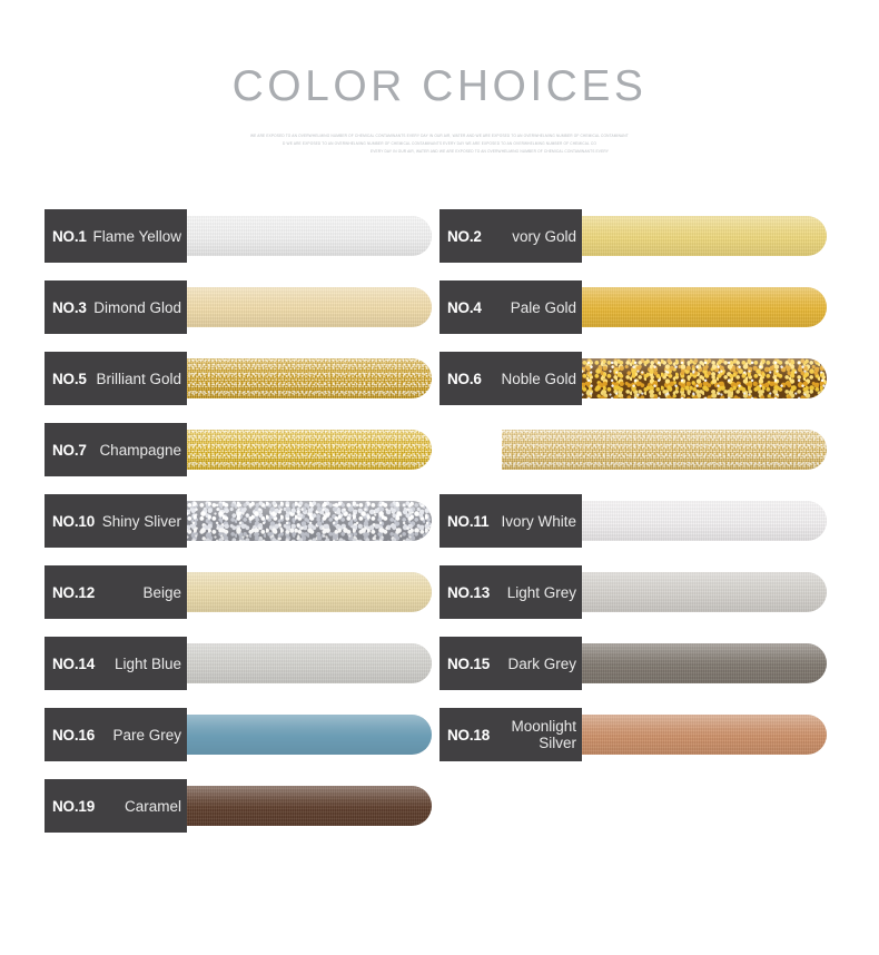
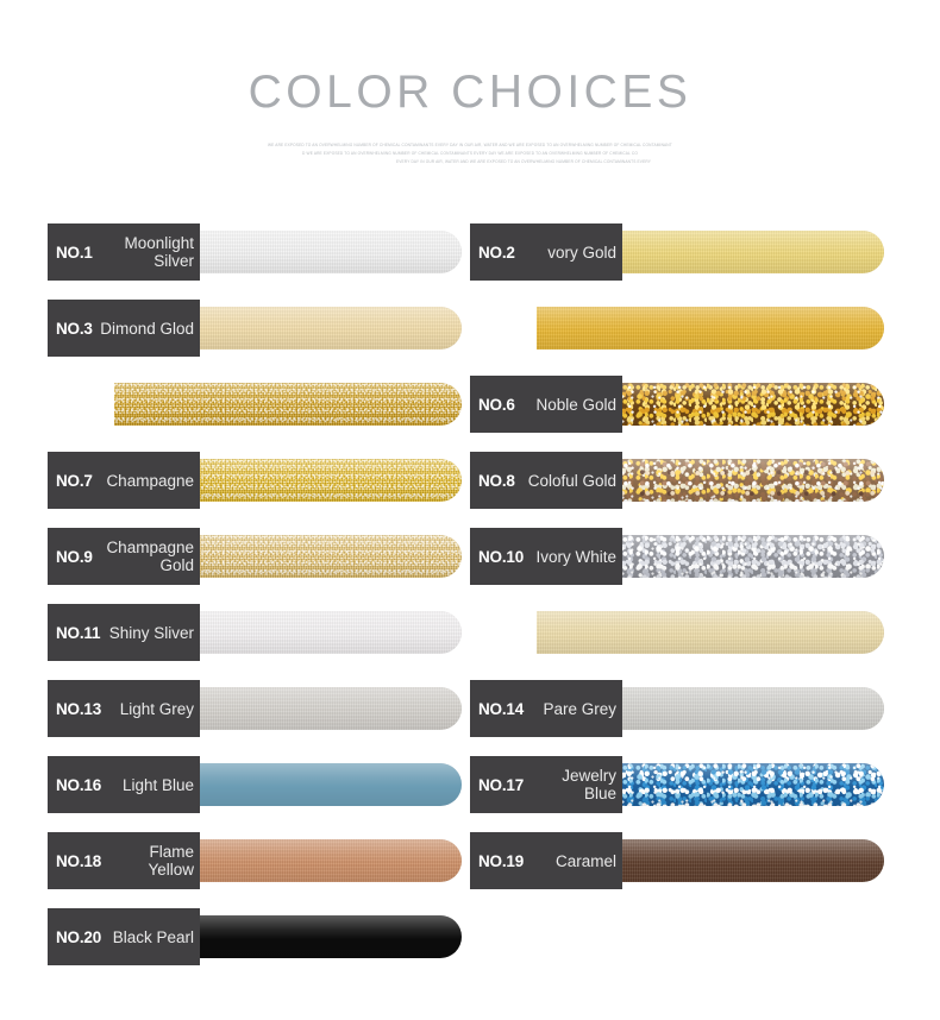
  COLOR CHOICES
  NO.1
- Flame Yellow
+ Moonlight Silver
  NO.2
  vory Gold
  NO.3
  Dimond Glod
- NO.4
- Pale Gold
- NO.5
- Brilliant Gold
  NO.6
  Noble Gold
  NO.7
  Champagne
+ NO.8
+ Coloful Gold
+ NO.9
+ Champagne Gold
  NO.10
- Shiny Sliver
+ Ivory White
  NO.11
- Ivory White
+ Shiny Sliver
- NO.12
- Beige
  NO.13
  Light Grey
  NO.14
- Light Blue
+ Pare Grey
- NO.15
- Dark Grey
  NO.16
- Pare Grey
+ Light Blue
+ NO.17
+ Jewelry Blue
  NO.18
- Moonlight Silver
+ Flame Yellow
  NO.19
  Caramel
+ NO.20
+ Black Pearl
